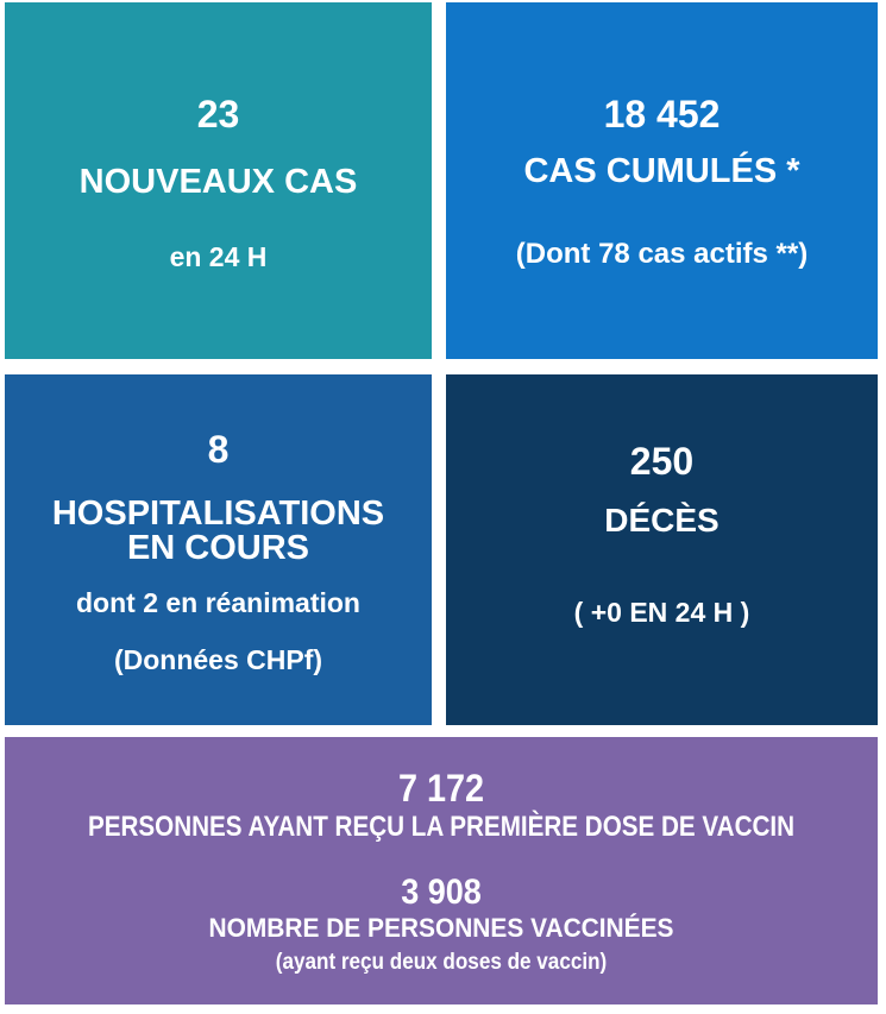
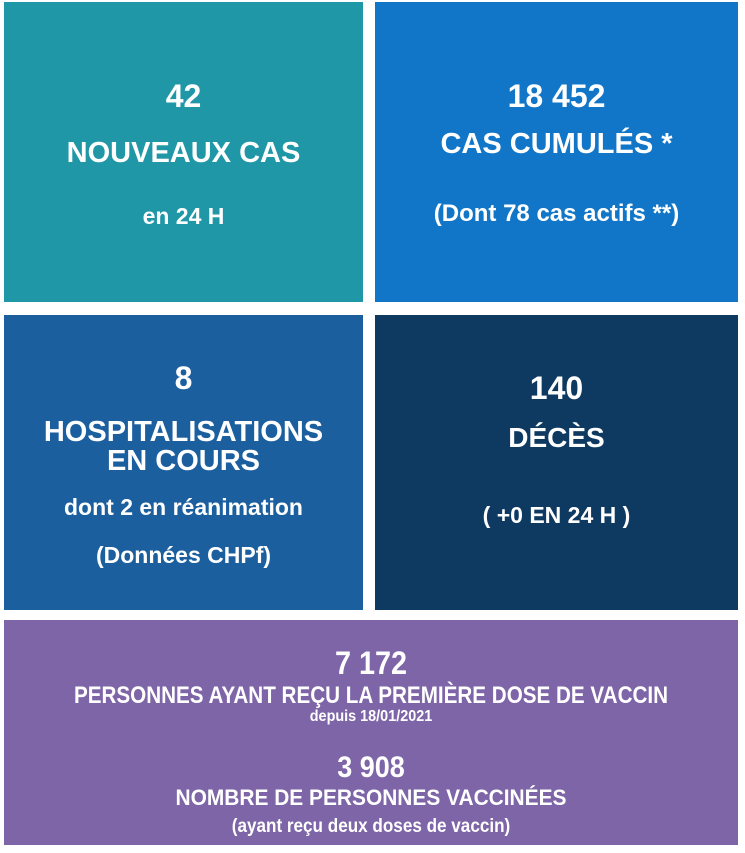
- 23
+ 42
  NOUVEAUX CAS
  en 24 H
  18 452
  CAS CUMULÉS *
  (Dont 78 cas actifs **)
  8
  HOSPITALISATIONS
  EN COURS
  dont 2 en réanimation
  (Données CHPf)
- 250
+ 140
  DÉCÈS
  ( +0 EN 24 H )
  7 172
  PERSONNES AYANT REÇU LA PREMIÈRE DOSE DE VACCIN
+ depuis 18/01/2021
  3 908
  NOMBRE DE PERSONNES VACCINÉES
  (ayant reçu deux doses de vaccin)
